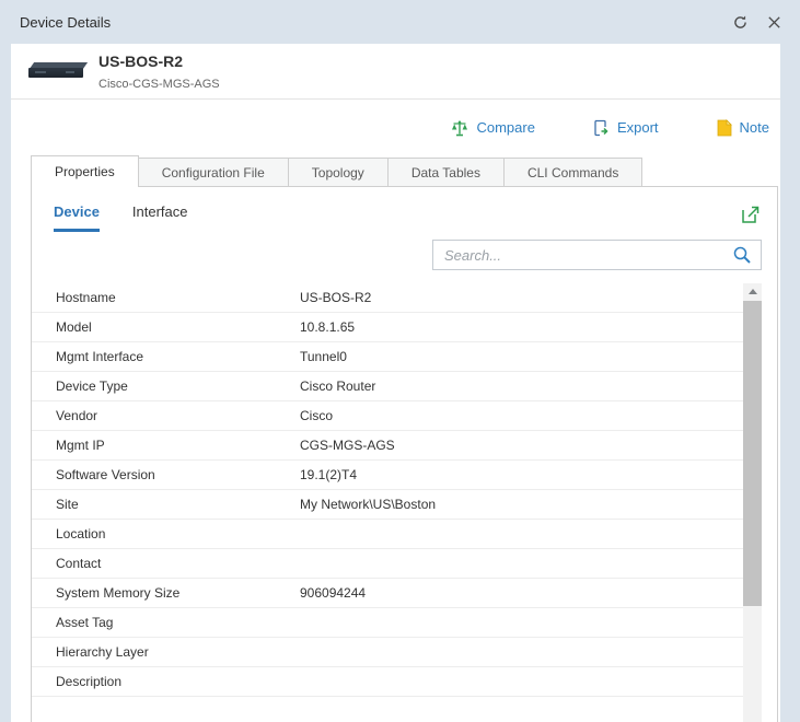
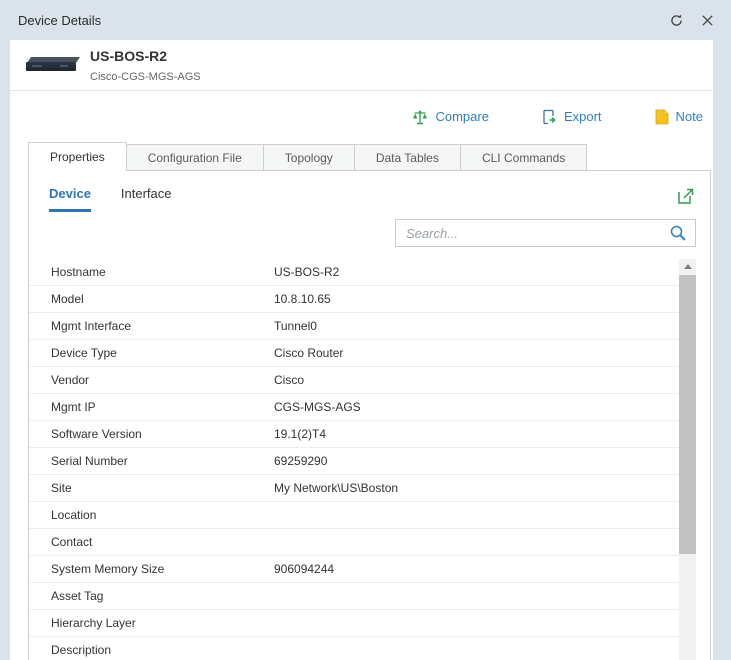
  Device Details
  US-BOS-R2
  Cisco-CGS-MGS-AGS
  Compare
  Export
  Note
  Properties
  Configuration File
  Topology
  Data Tables
  CLI Commands
  Device
  Interface
  Search...
  Hostname
  US-BOS-R2
  Model
- 10.8.1.65
+ 10.8.10.65
  Mgmt Interface
  Tunnel0
  Device Type
  Cisco Router
  Vendor
  Cisco
  Mgmt IP
  CGS-MGS-AGS
  Software Version
  19.1(2)T4
+ Serial Number
+ 69259290
  Site
  My Network\US\Boston
  Location
  Contact
  System Memory Size
  906094244
  Asset Tag
  Hierarchy Layer
  Description
